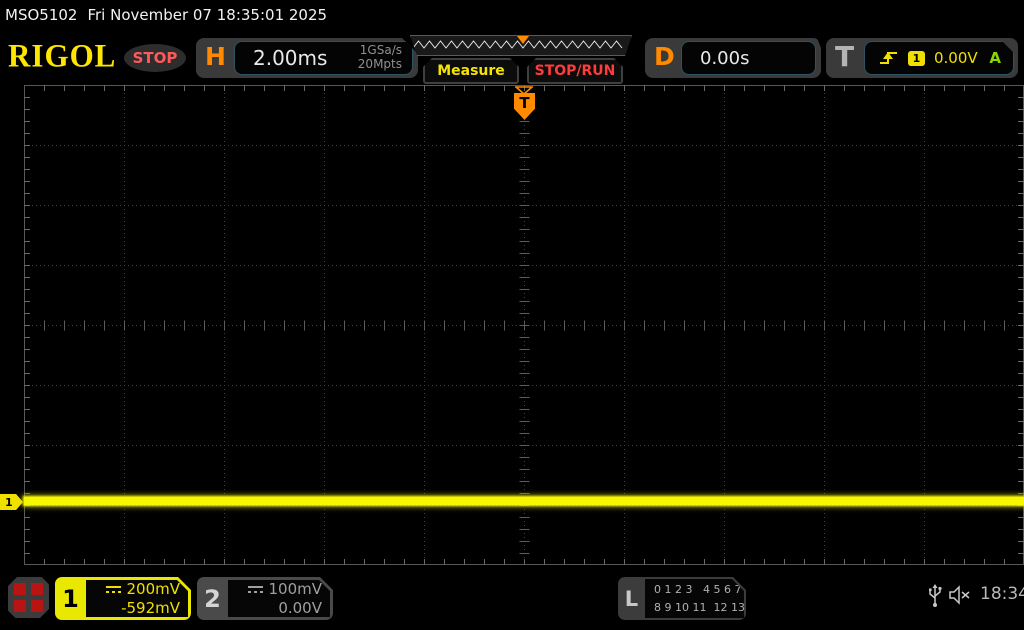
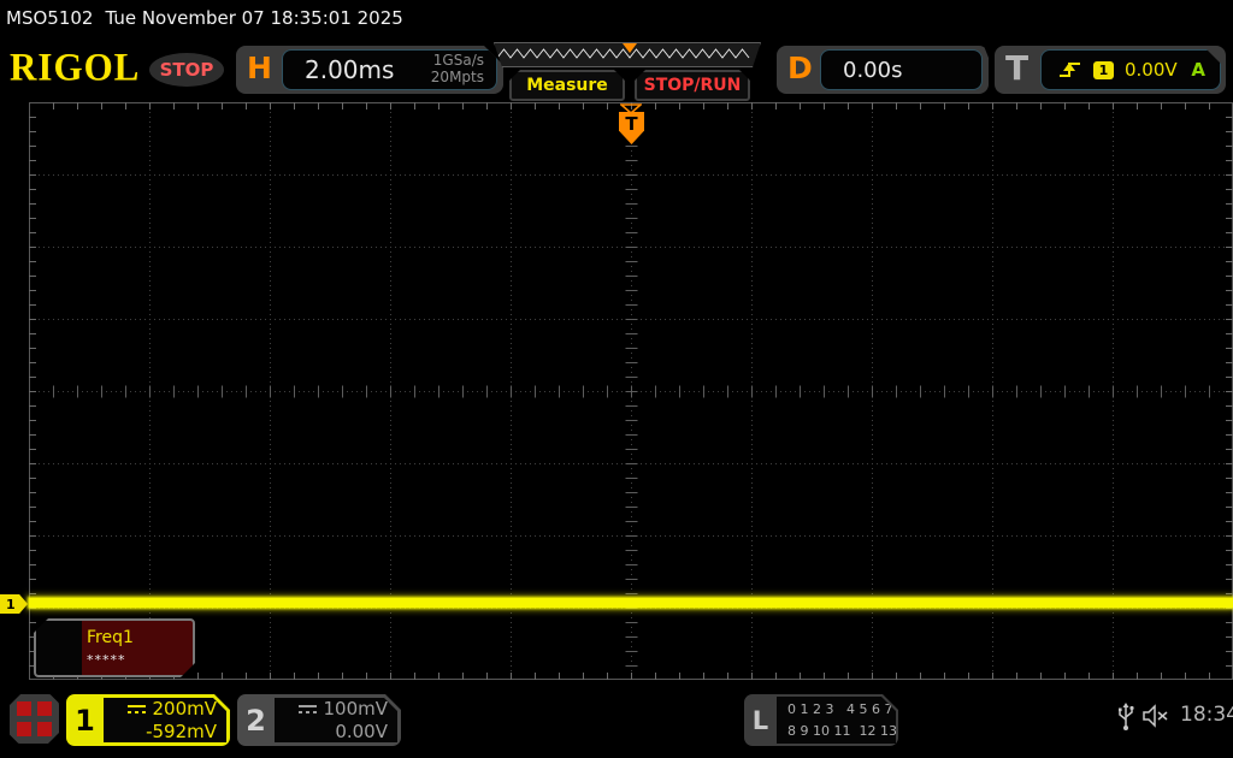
  MSO5102
- Fri November 07 18:35:01 2025
+ Tue November 07 18:35:01 2025
  RIGOL
  STOP
  H
  2.00ms
  1GSa/s
  20Mpts
  Measure
  STOP/RUN
  D
  0.00s
  T
  1
  0.00V
  A
  T
  1
+ Freq1
+ *****
  1
  200mV
  -592mV
  2
  100mV
  0.00V
  L
  0 1 2 3 4 5 6 7
  8 9 10 11 12 13
  18:3
